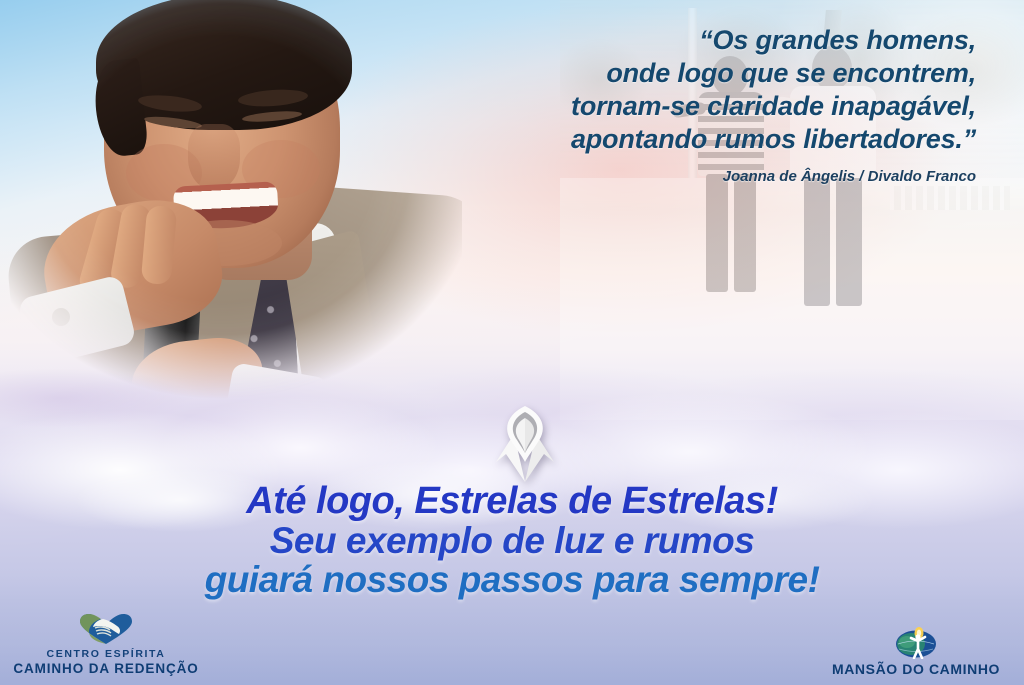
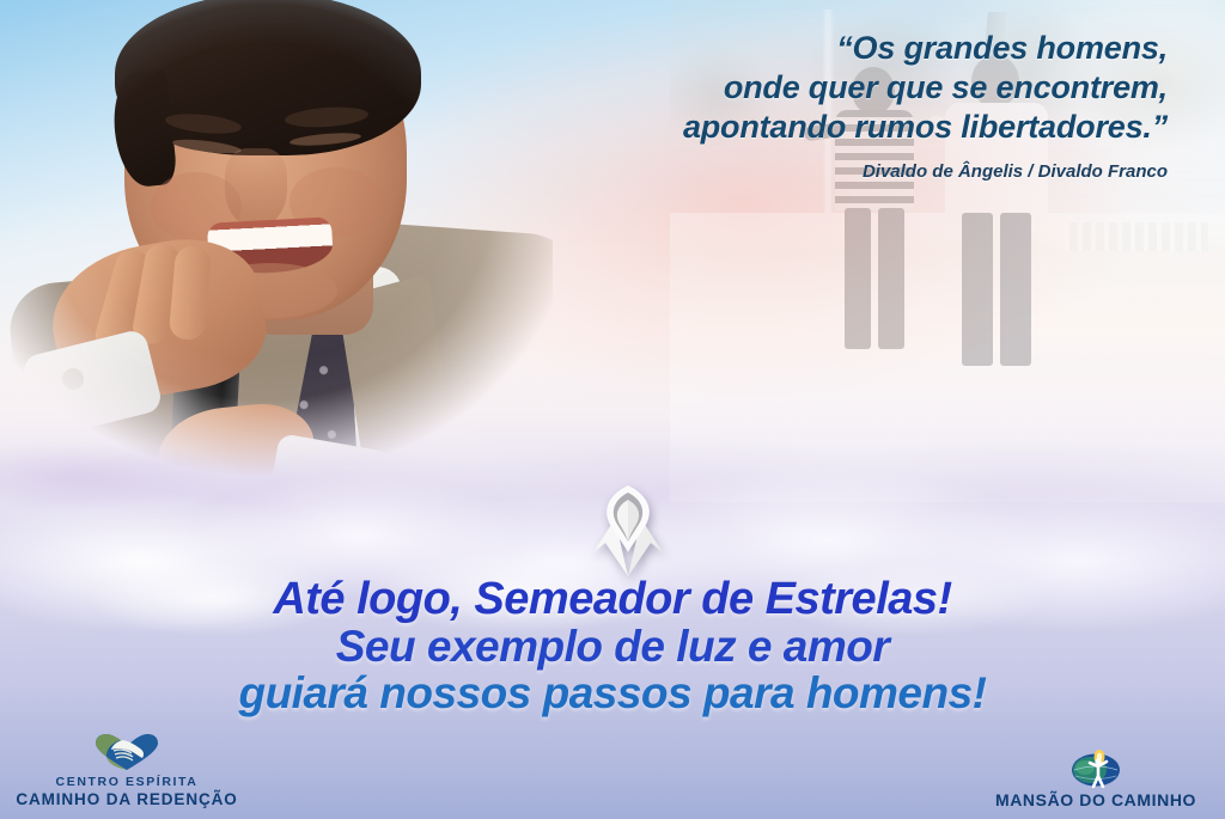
  “Os grandes homens,
- onde logo que se encontrem,
+ onde quer que se encontrem,
- tornam-se claridade inapagável,
  apontando rumos libertadores.”
- Joanna de Ângelis / Divaldo Franco
+ Divaldo de Ângelis / Divaldo Franco
- Até logo, Estrelas de Estrelas!
+ Até logo, Semeador de Estrelas!
- Seu exemplo de luz e rumos
+ Seu exemplo de luz e amor
- guiará nossos passos para sempre!
+ guiará nossos passos para homens!
  CENTRO ESPÍRITA
  CAMINHO DA REDENÇÃO
  MANSÃO DO CAMINHO
